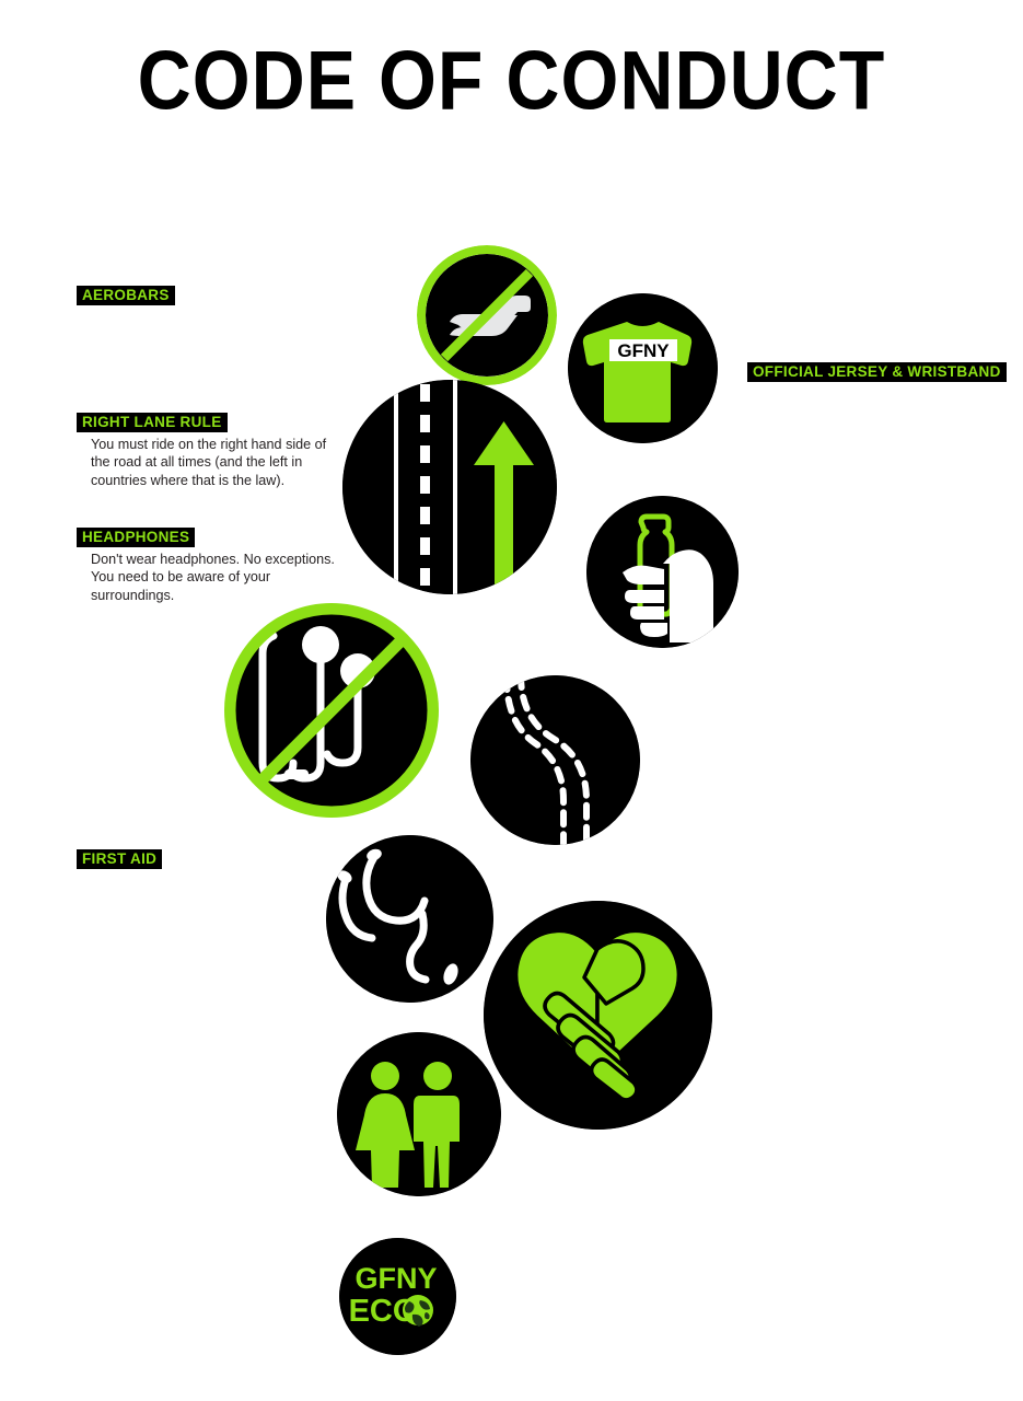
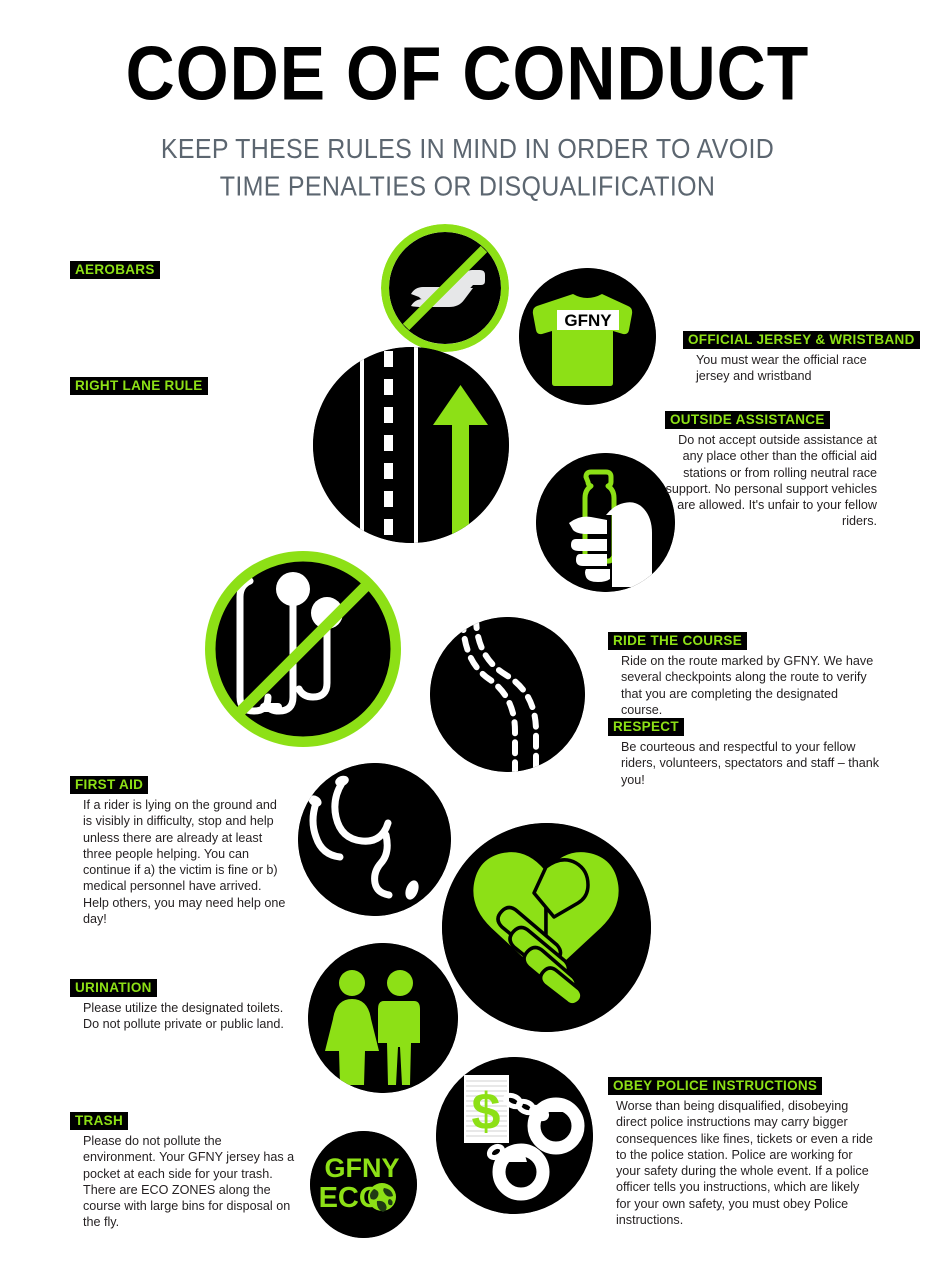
  CODE OF CONDUCT
+ KEEP THESE RULES IN MIND IN ORDER TO AVOID
+ TIME PENALTIES OR DISQUALIFICATION
  GFNY
+ $
  GFNY
  AEROBARS
  RIGHT LANE RULE
- You must ride on the right hand side of the road at all times (and the left in countries where that is the law).
- HEADPHONES
- Don't wear headphones. No exceptions. You need to be aware of your surroundings.
  FIRST AID
+ If a rider is lying on the ground and is visibly in difficulty, stop and help unless there are already at least three people helping. You can continue if a) the victim is fine or b) medical personnel have arrived. Help others, you may need help one day!
+ URINATION
+ Please utilize the designated toilets. Do not pollute private or public land.
+ TRASH
+ Please do not pollute the environment. Your GFNY jersey has a pocket at each side for your trash. There are ECO ZONES along the course with large bins for disposal on the fly.
  OFFICIAL JERSEY & WRISTBAND
+ You must wear the official race jersey and wristband
+ OUTSIDE ASSISTANCE
+ Do not accept outside assistance at any place other than the official aid stations or from rolling neutral race support. No personal support vehicles are allowed. It's unfair to your fellow riders.
+ RIDE THE COURSE
+ Ride on the route marked by GFNY. We have several checkpoints along the route to verify that you are completing the designated course.
+ RESPECT
+ Be courteous and respectful to your fellow riders, volunteers, spectators and staff – thank you!
+ OBEY POLICE INSTRUCTIONS
+ Worse than being disqualified, disobeying direct police instructions may carry bigger consequences like fines, tickets or even a ride to the police station. Police are working for your safety during the whole event. If a police officer tells you instructions, which are likely for your own safety, you must obey Police instructions.
